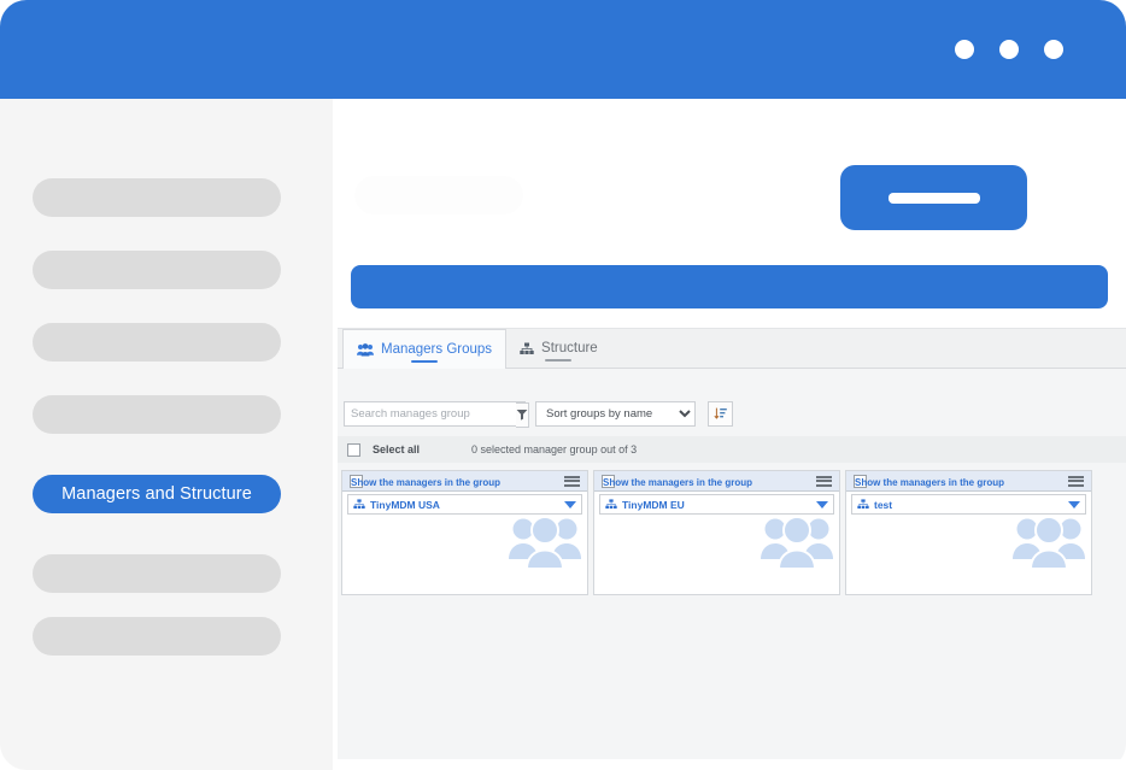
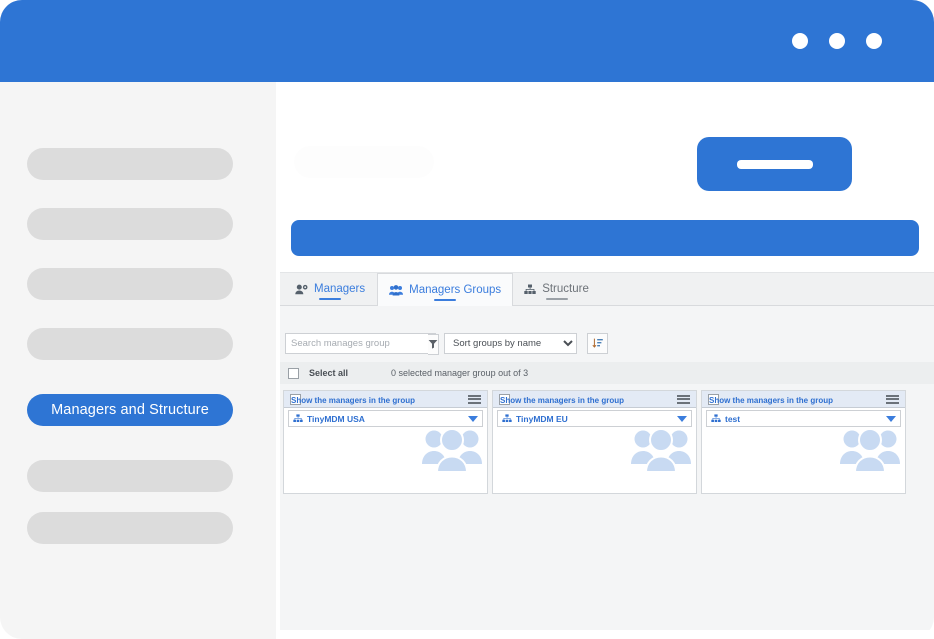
  Managers and Structure
+ Managers
  Managers Groups
  Structure
  Search manages group
  Sort groups by name
  Select all
  0 selected manager group out of 3
  Show the managers in the group
  TinyMDM USA
  Show the managers in the group
  TinyMDM EU
  Show the managers in the group
  test
